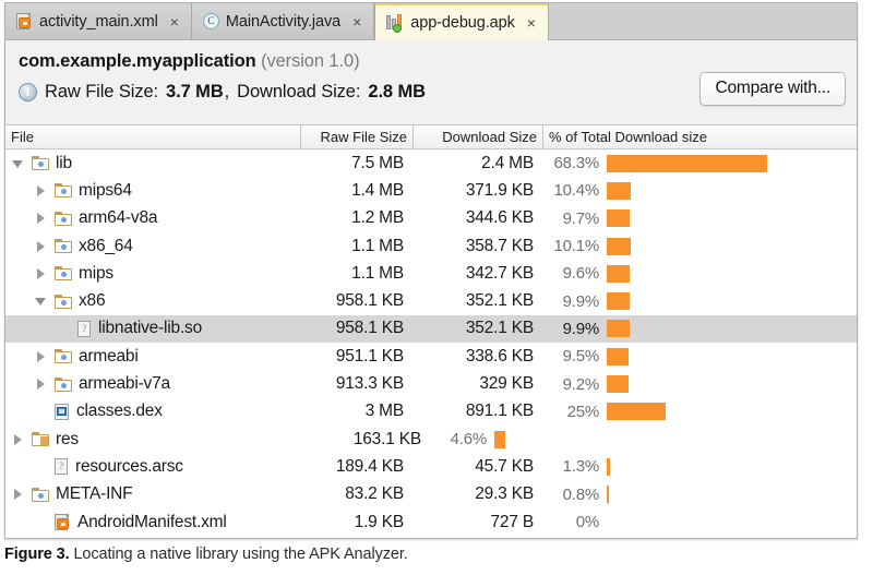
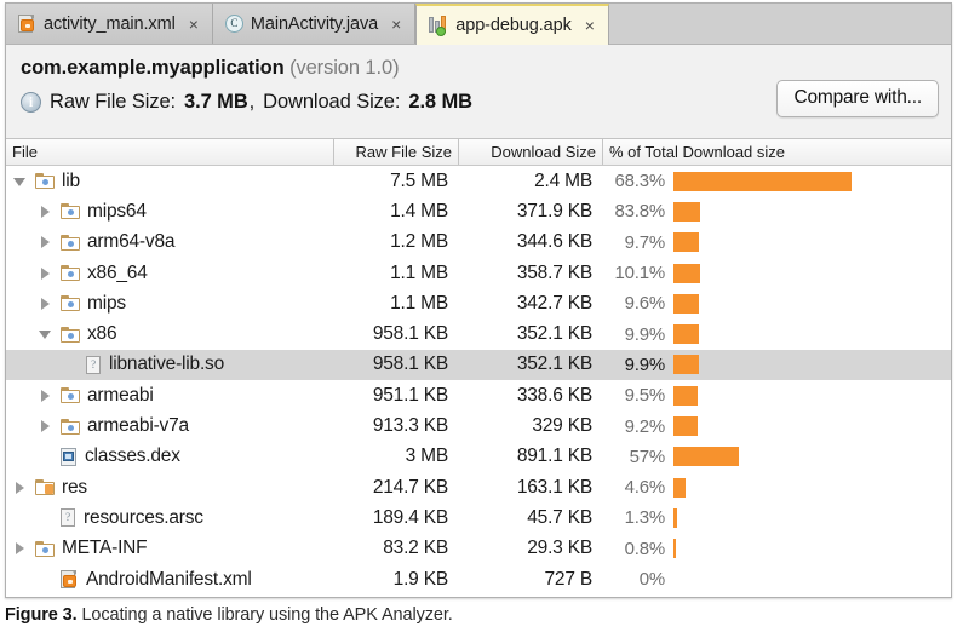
  activity_main.xml
  ×
  C
  MainActivity.java
  ×
  app-debug.apk
  ×
  com.example.myapplication (version 1.0)
  i
  Raw File Size:
  3.7 MB
  ,
  Download Size:
  2.8 MB
  Compare with...
  File
  Raw File Size
  Download Size
  % of Total Download size
  lib
  7.5 MB
  2.4 MB
  68.3%
  mips64
  1.4 MB
  371.9 KB
- 10.4%
+ 83.8%
  arm64-v8a
  1.2 MB
  344.6 KB
  9.7%
  x86_64
  1.1 MB
  358.7 KB
  10.1%
  mips
  1.1 MB
  342.7 KB
  9.6%
  x86
  958.1 KB
  352.1 KB
  9.9%
  ?
  libnative-lib.so
  958.1 KB
  352.1 KB
  9.9%
  armeabi
  951.1 KB
  338.6 KB
  9.5%
  armeabi-v7a
  913.3 KB
  329 KB
  9.2%
  classes.dex
  3 MB
  891.1 KB
- 25%
+ 57%
  res
+ 214.7 KB
  163.1 KB
  4.6%
  ?
  resources.arsc
  189.4 KB
  45.7 KB
  1.3%
  META-INF
  83.2 KB
  29.3 KB
  0.8%
  AndroidManifest.xml
  1.9 KB
  727 B
  0%
  Figure 3. Locating a native library using the APK Analyzer.
